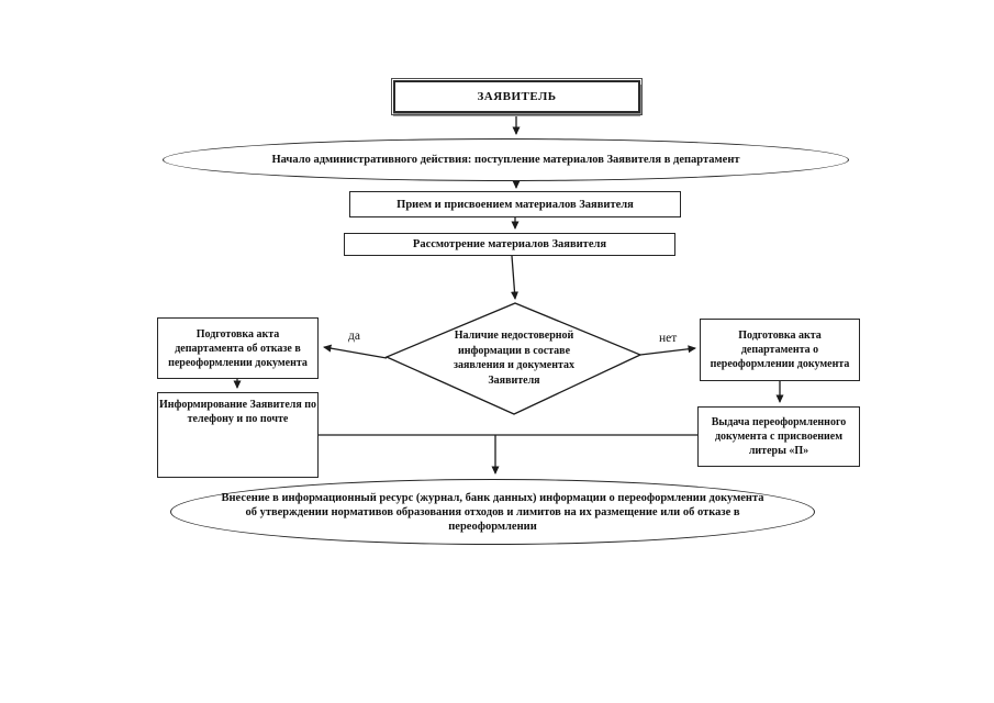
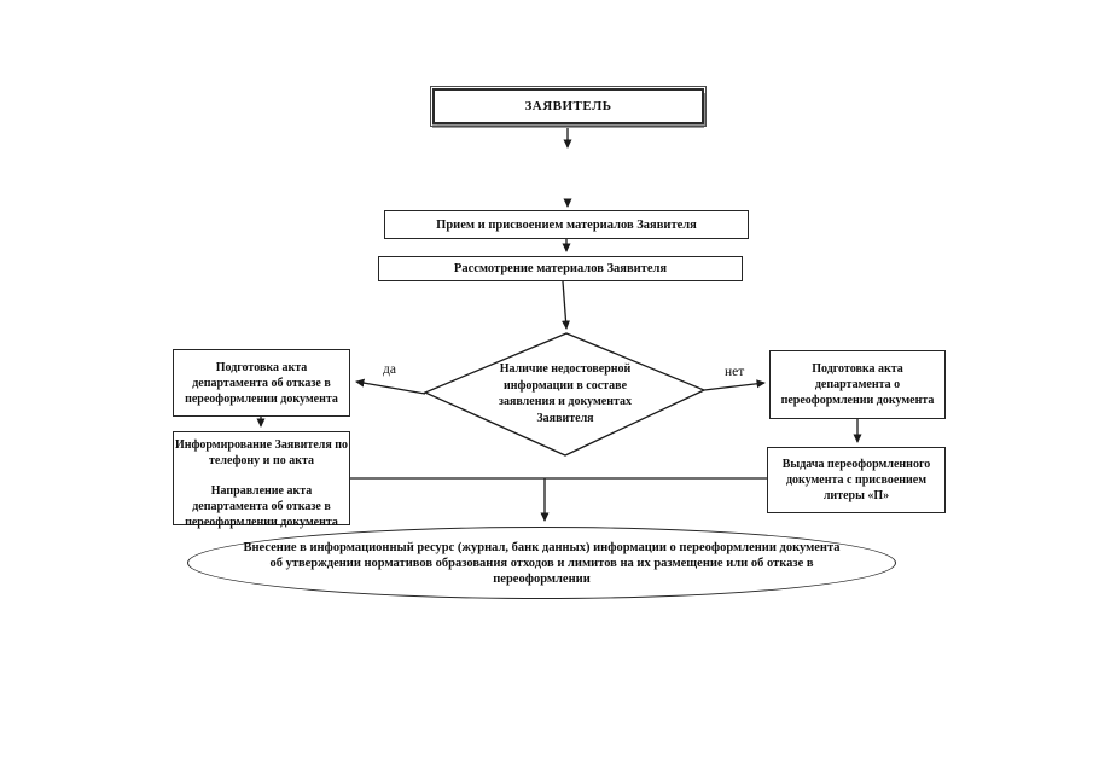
  ЗАЯВИТЕЛЬ
- Начало административного действия: поступление материалов Заявителя в департамент
  Прием и присвоением материалов Заявителя
  Рассмотрение материалов Заявителя
  Наличие недостоверной информации в составе заявления и документах Заявителя
  да
  нет
  Подготовка акта департамента об отказе в переоформлении документа
  Подготовка акта департамента о переоформлении документа
- Информирование Заявителя по телефону и по почте
+ Информирование Заявителя по телефону и по акта
+ Направление акта департамента об отказе в переоформлении документа
  Выдача переоформленного документа с присвоением литеры «П»
  Внесение в информационный ресурс (журнал, банк данных) информации о переоформлении документа об утверждении нормативов образования отходов и лимитов на их размещение или об отказе в переоформлении
